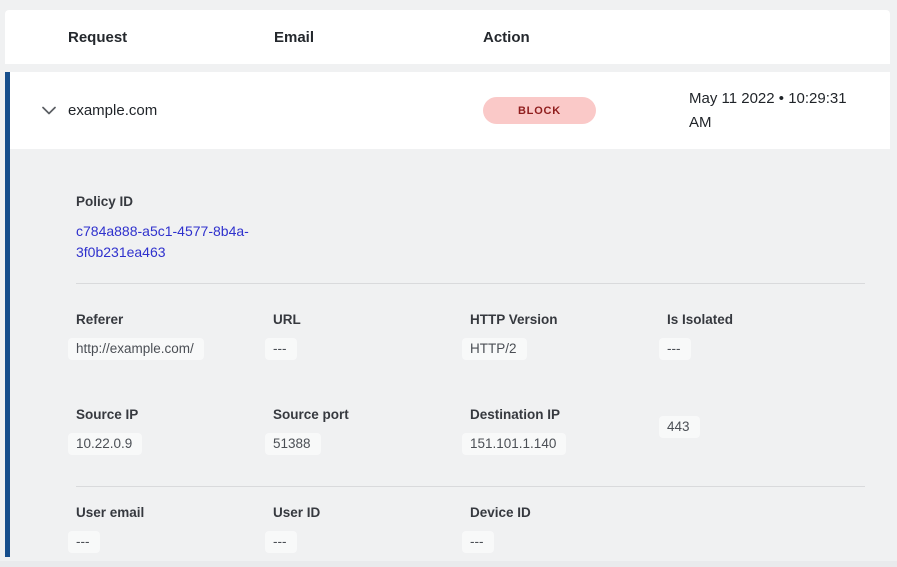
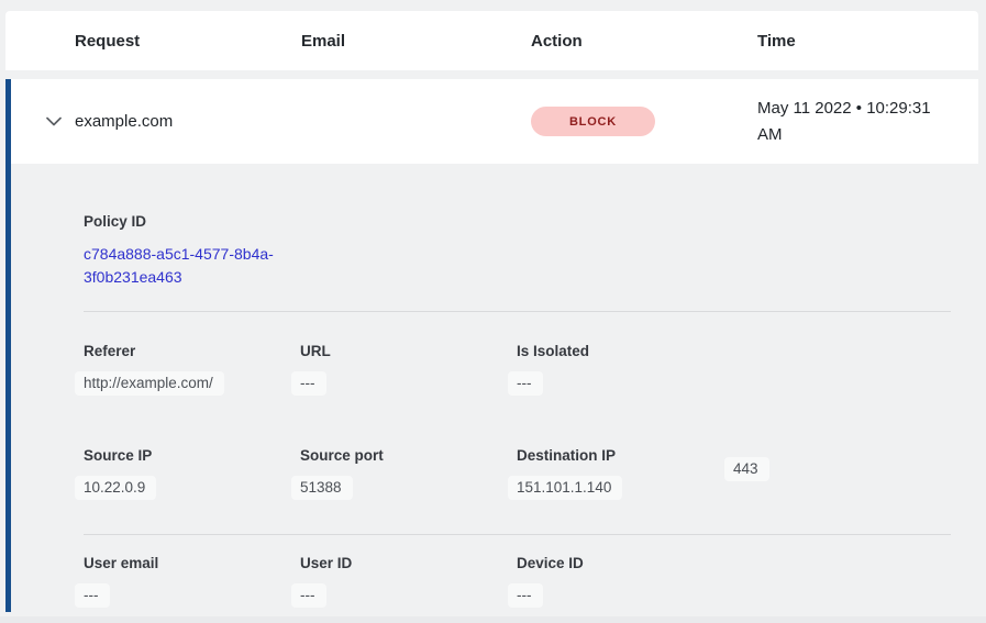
  Request
  Email
  Action
+ Time
  example.com
  BLOCK
  May 11 2022 • 10:29:31 AM
  Policy ID
  c784a888-a5c1-4577-8b4a-3f0b231ea463
  Referer
  http://example.com/
  URL
  ---
- HTTP Version
- HTTP/2
  Is Isolated
  ---
  Source IP
  10.22.0.9
  Source port
  51388
  Destination IP
  151.101.1.140
  443
  User email
  ---
  User ID
  ---
  Device ID
  ---
